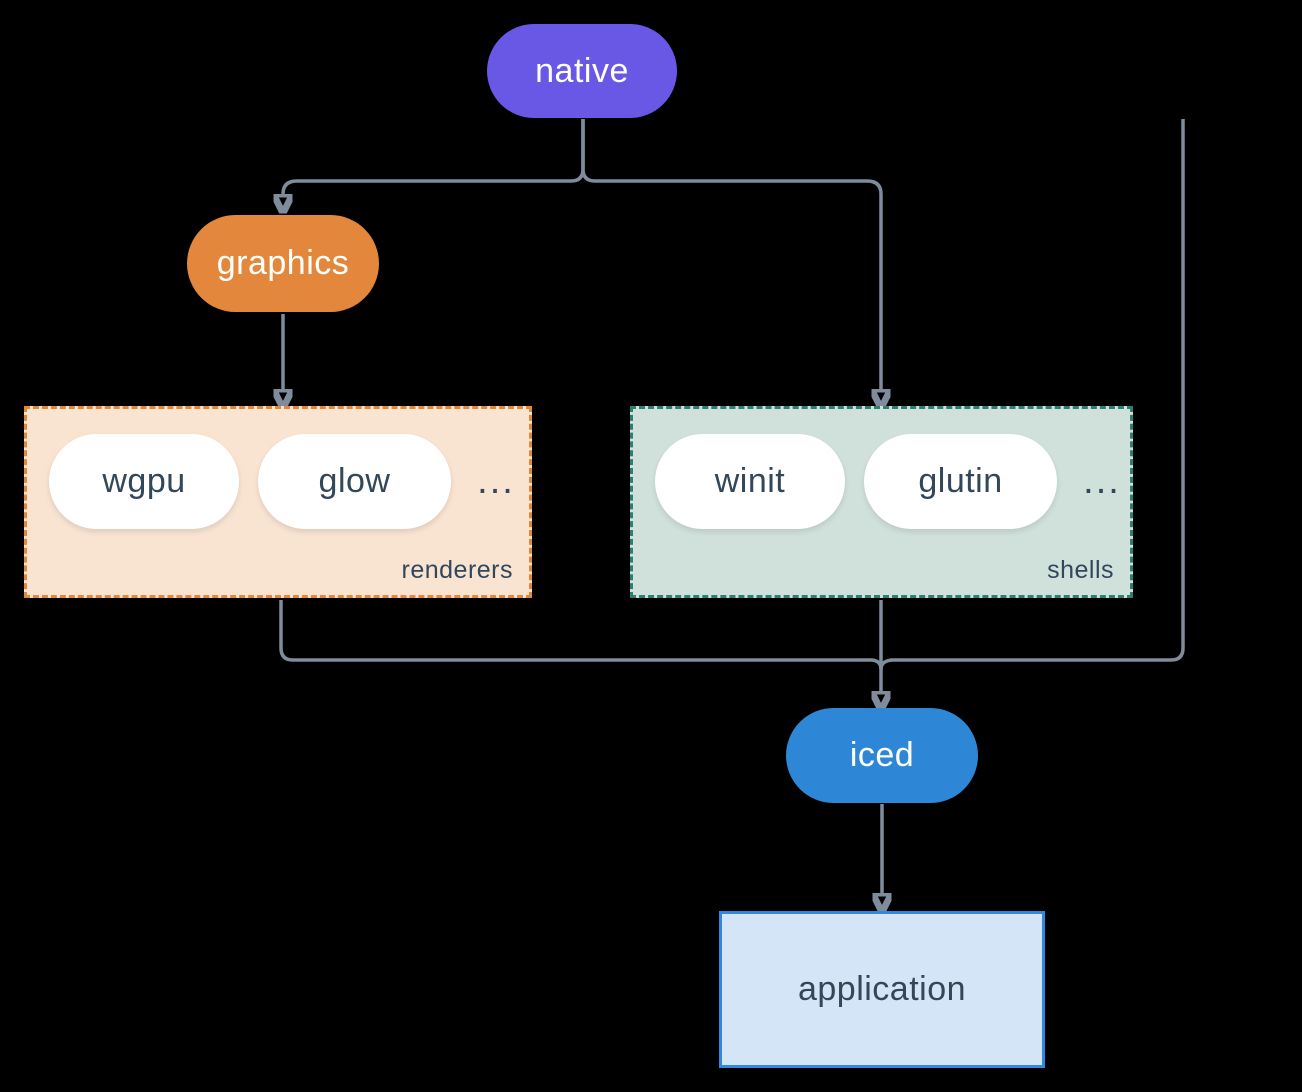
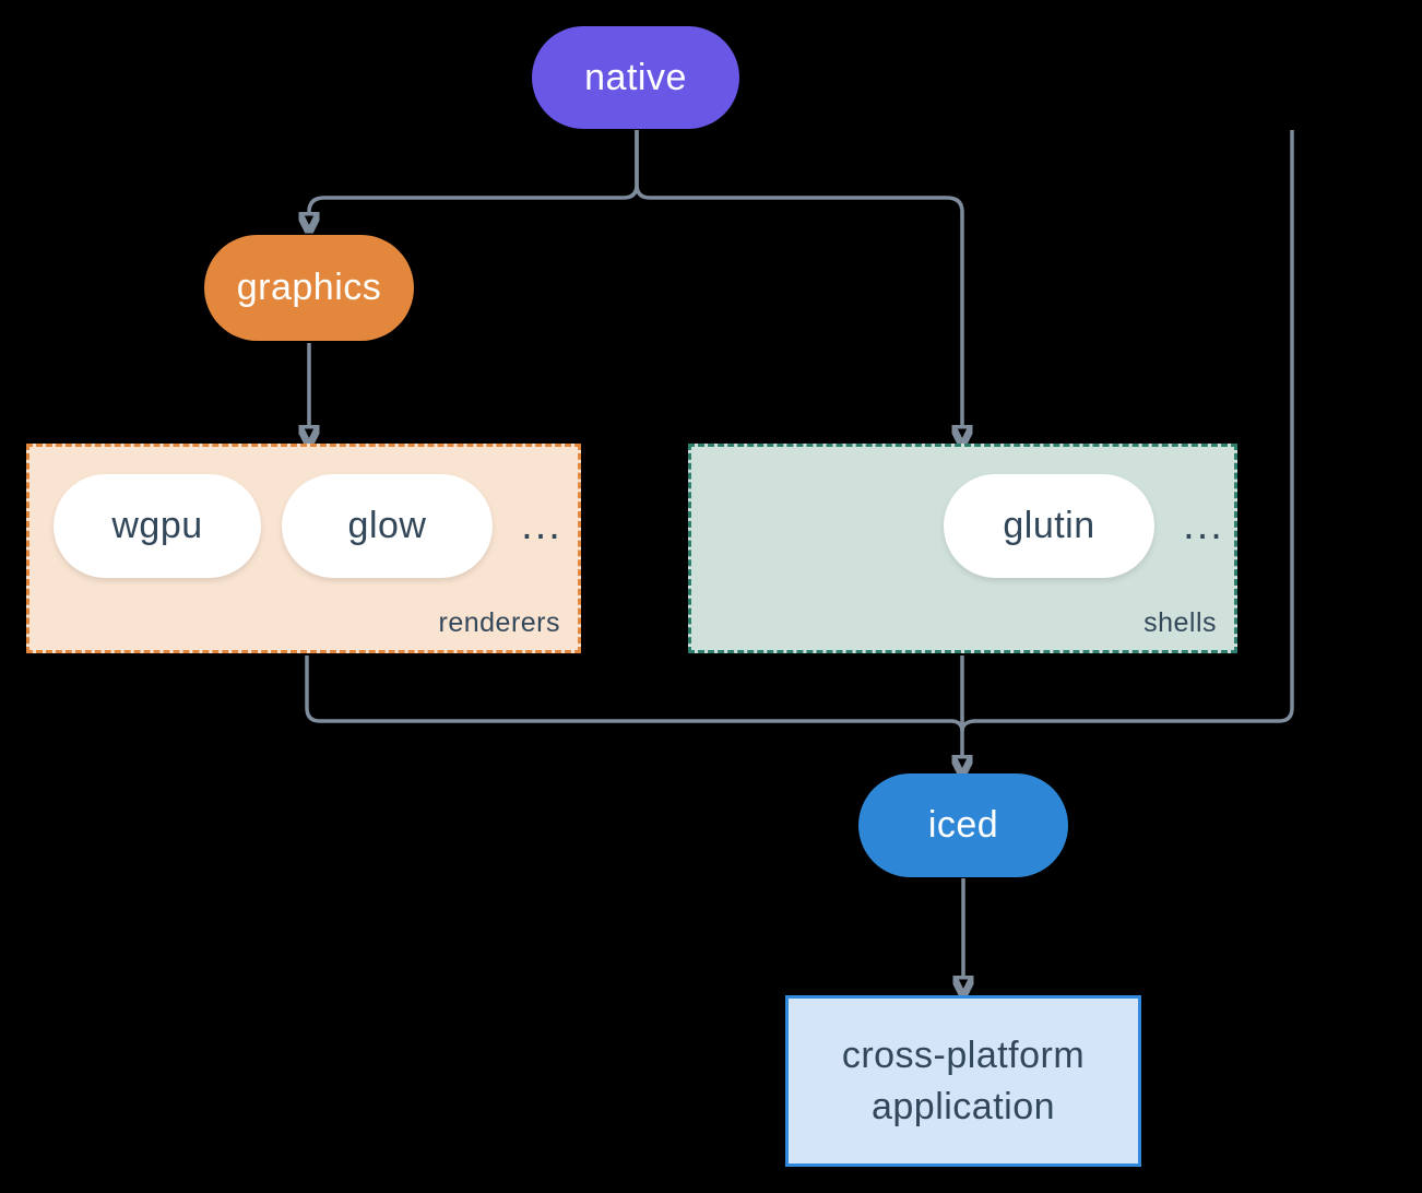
  native
  graphics
  wgpu
  glow
  ...
  renderers
- winit
  glutin
  ...
  shells
  iced
+ cross-platform
  application
